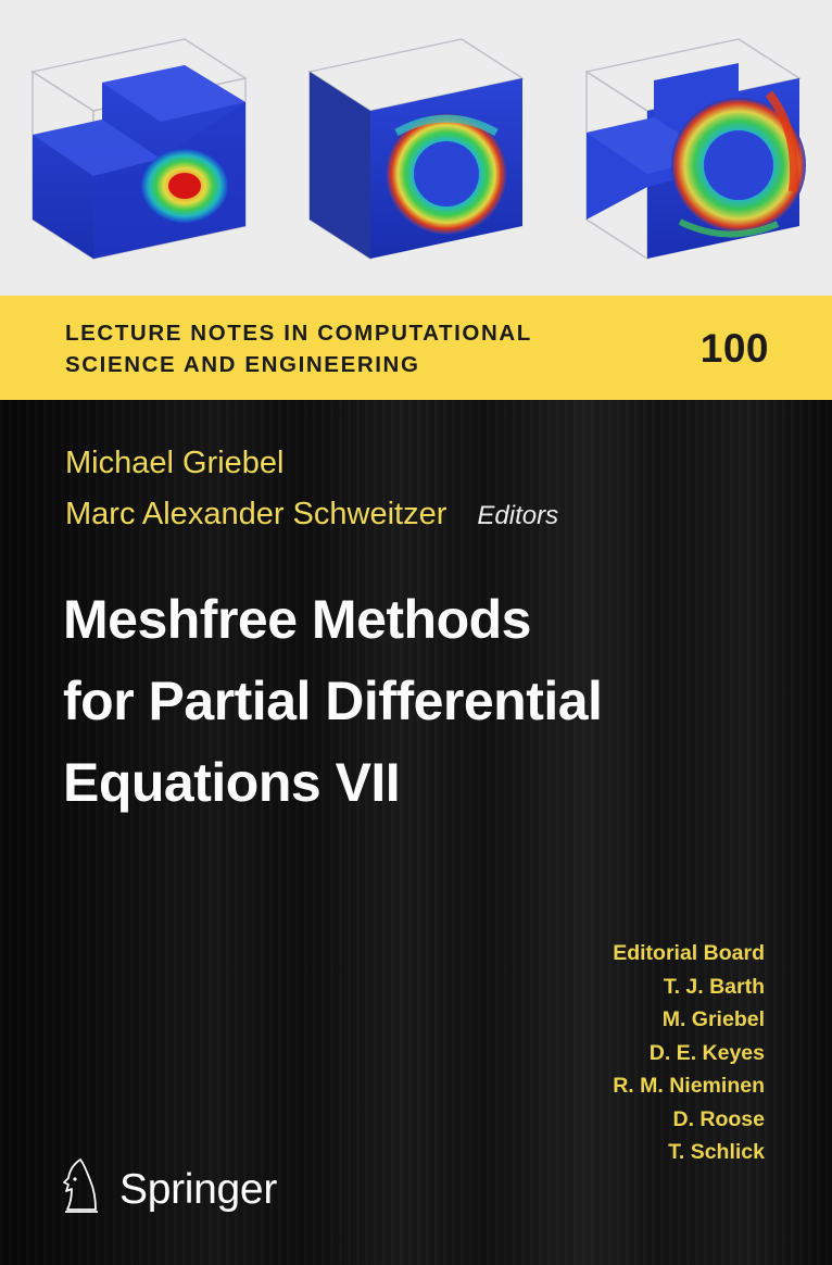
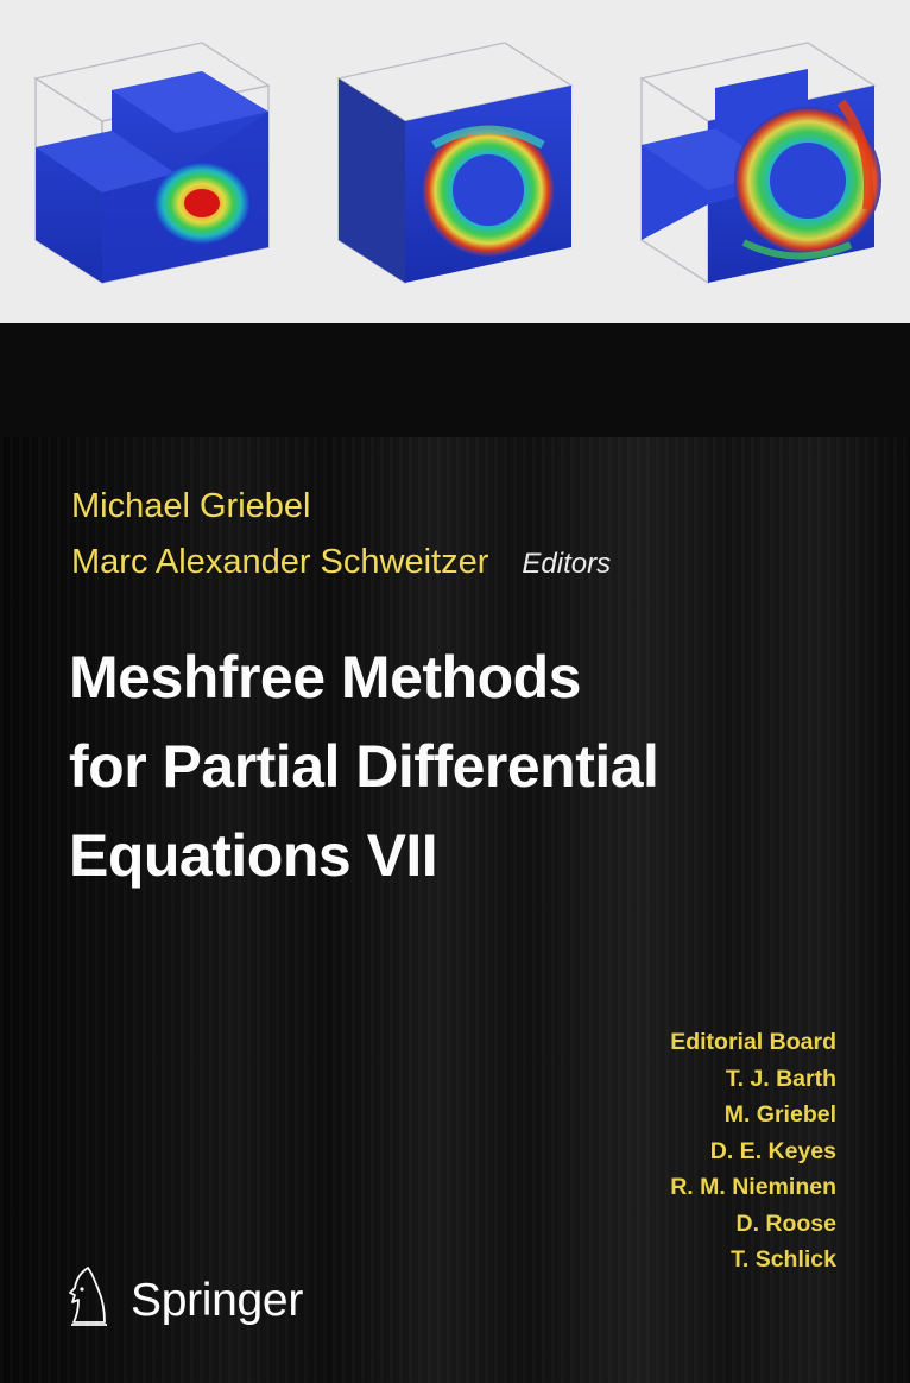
- LECTURE NOTES IN COMPUTATIONAL
- SCIENCE AND ENGINEERING
- 100
